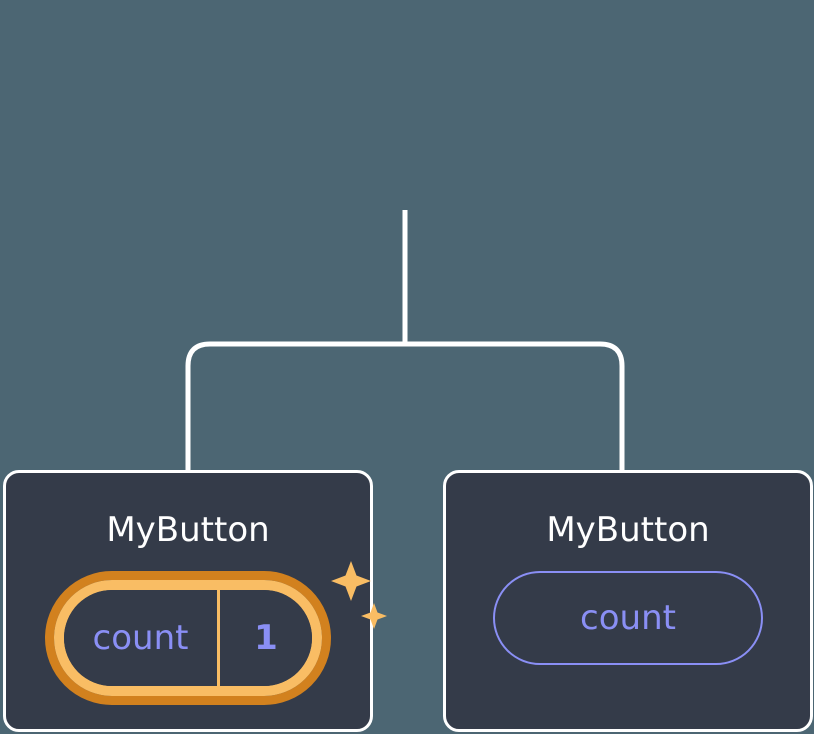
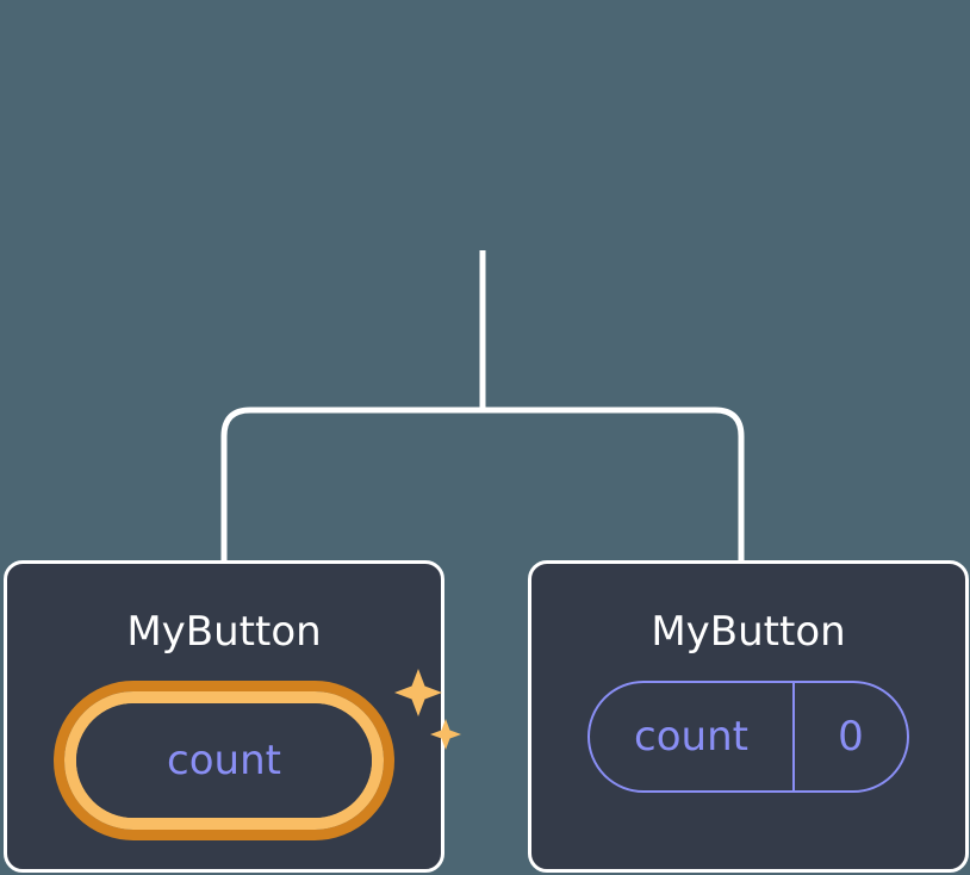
  MyButton
  count
- 1
  MyButton
  count
+ 0
